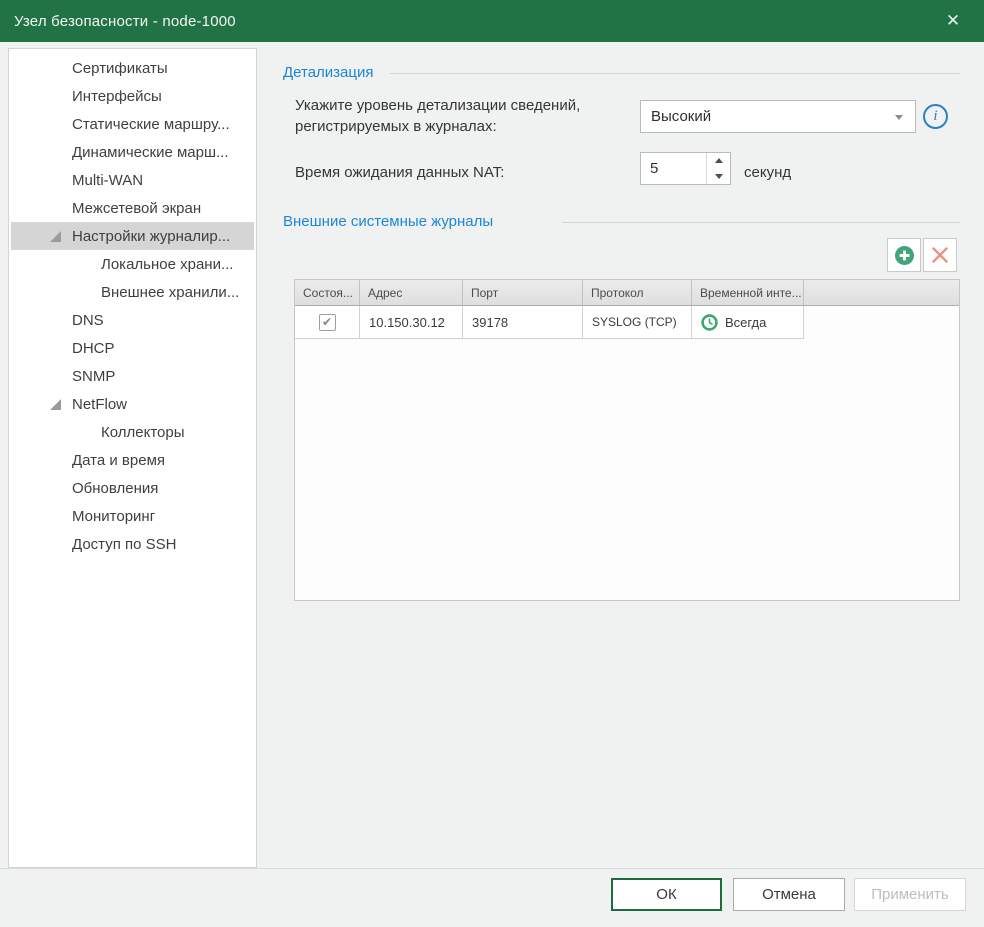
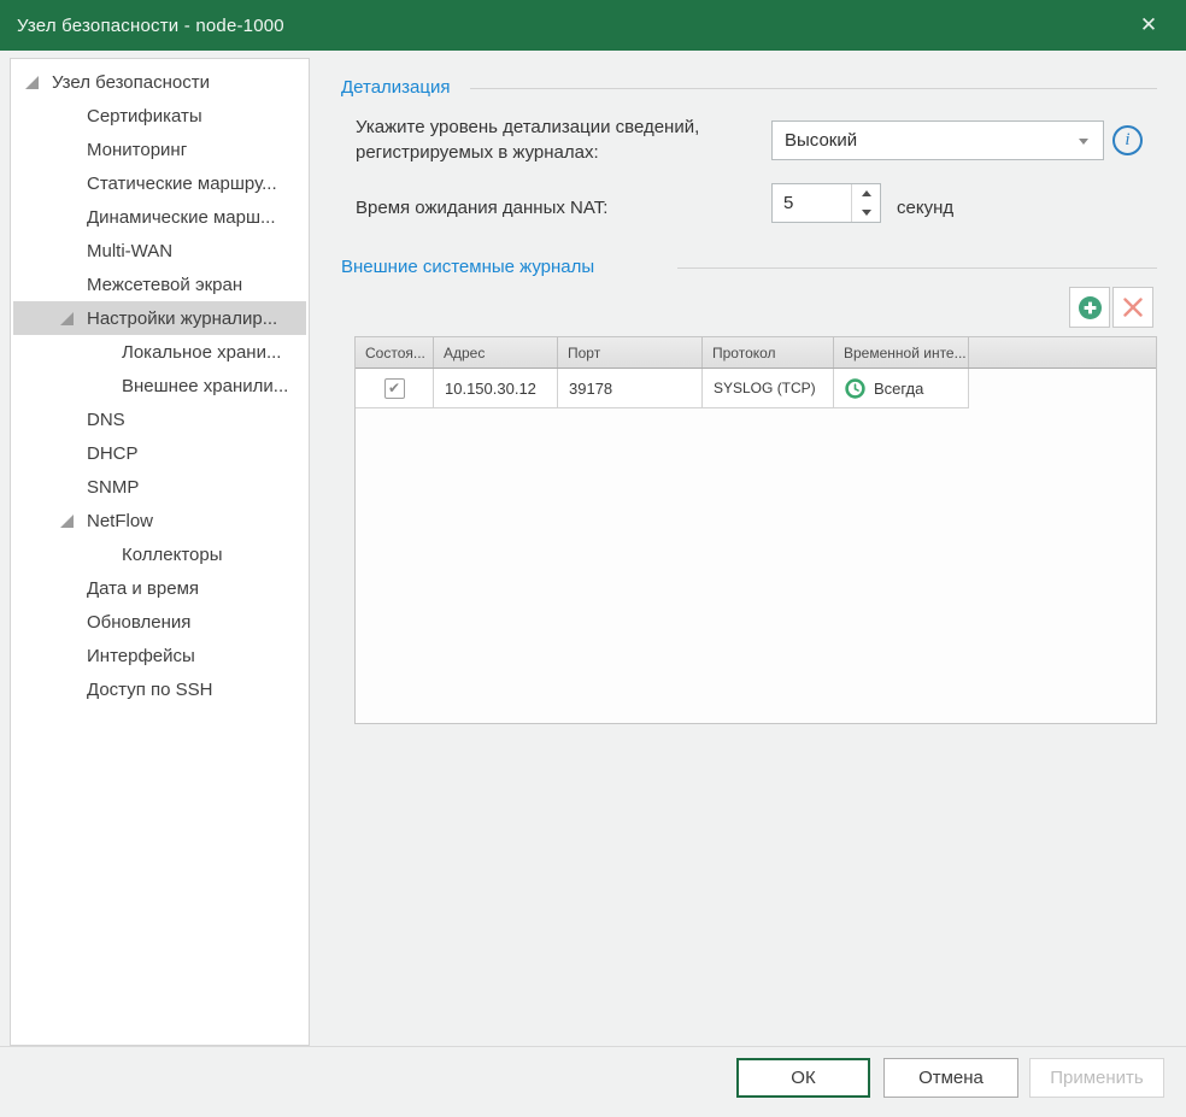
  Узел безопасности - node-1000
  ✕
+ Узел безопасности
  Сертификаты
- Интерфейсы
+ Мониторинг
  Статические маршру...
  Динамические марш...
  Multi-WAN
  Межсетевой экран
  Настройки журналир...
  Локальное храни...
  Внешнее хранили...
  DNS
  DHCP
  SNMP
  NetFlow
  Коллекторы
  Дата и время
  Обновления
- Мониторинг
+ Интерфейсы
  Доступ по SSH
  Детализация
  Укажите уровень детализации сведений,
  регистрируемых в журналах:
  Высокий
  i
  Время ожидания данных NAT:
  5
  секунд
  Внешние системные журналы
  Состоя...
  Адрес
  Порт
  Протокол
  Временной инте...
  ✔
  10.150.30.12
  39178
  SYSLOG (TCP)
  Всегда
  ОК
  Отмена
  Применить
